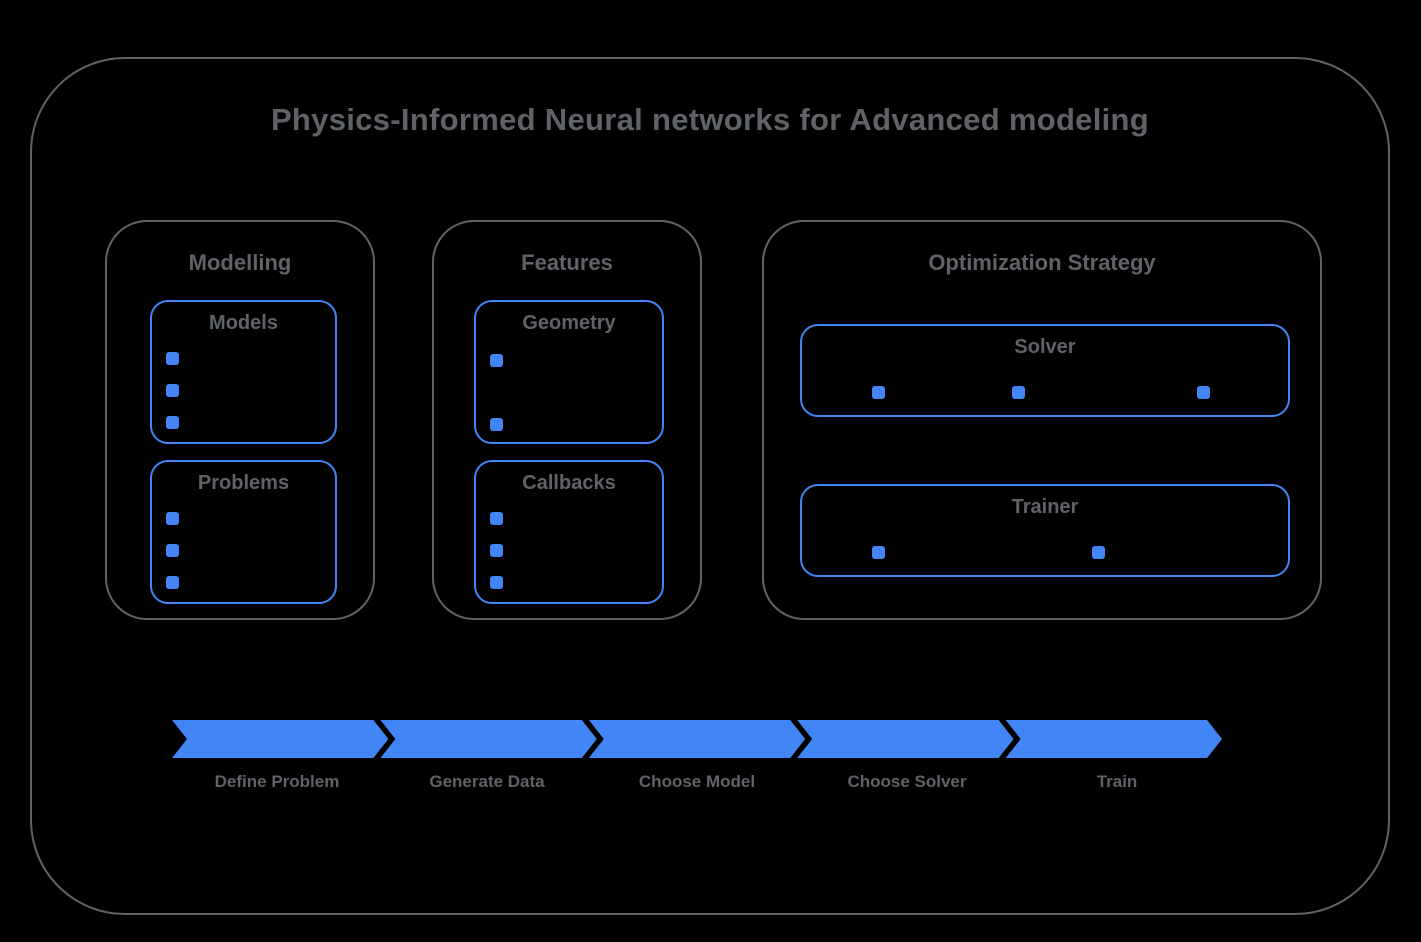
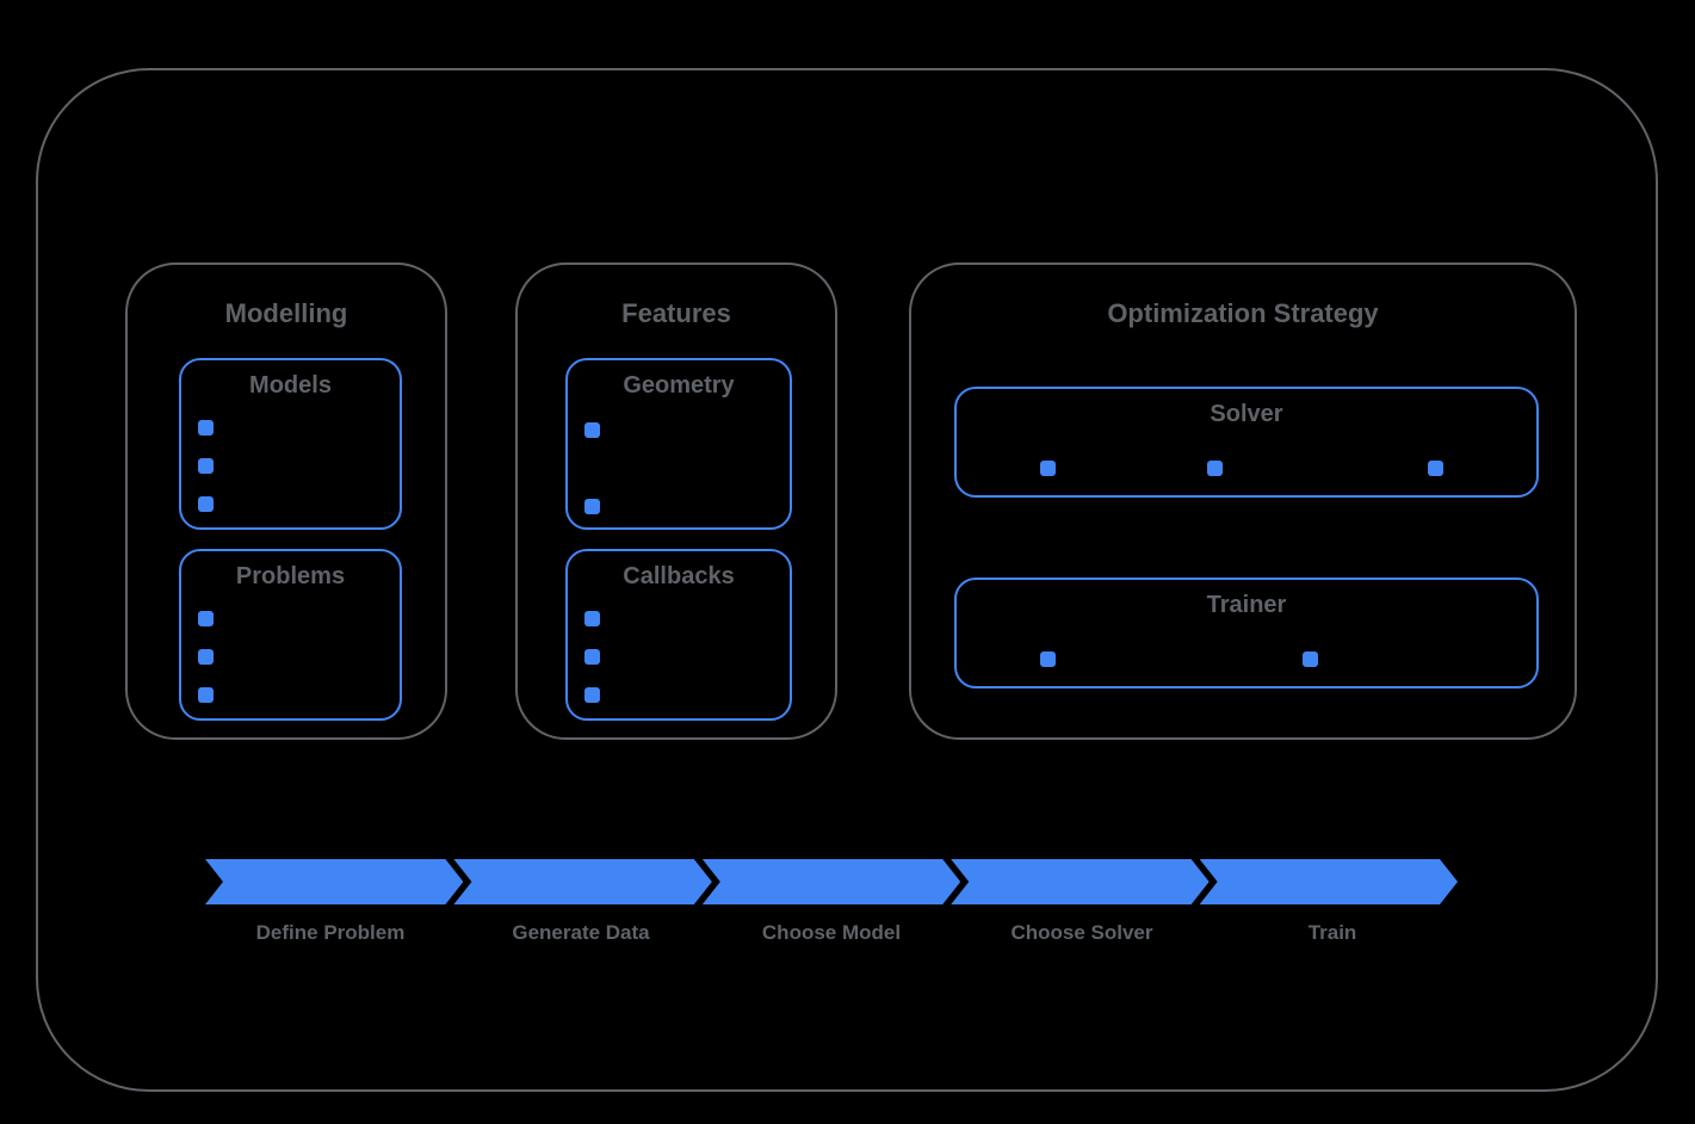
- Physics-Informed Neural networks for Advanced modeling
  Modelling
  Models
  Problems
  Features
  Geometry
  Callbacks
  Optimization Strategy
  Solver
  Trainer
  Define Problem
  Generate Data
  Choose Model
  Choose Solver
  Train
